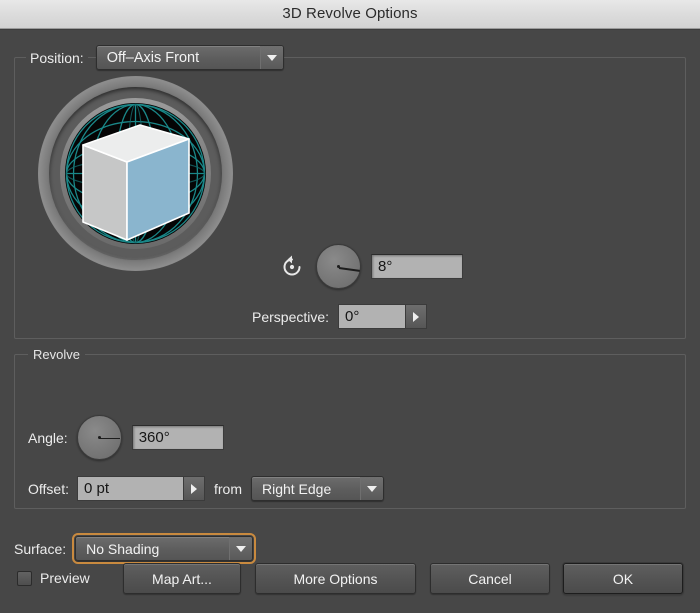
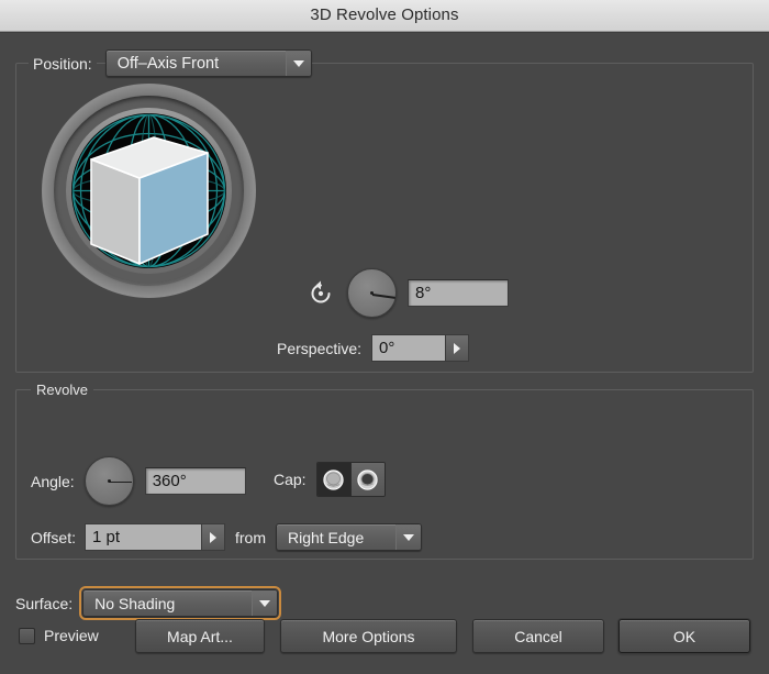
  3D Revolve Options
  Position:
  Off–Axis Front
  8°
  Perspective:
  0°
  Revolve
  Angle:
  360°
+ Cap:
  Offset:
- 0 pt
+ 1 pt
  from
  Right Edge
  Surface:
  No Shading
  Preview
  Map Art...
  More Options
  Cancel
  OK
